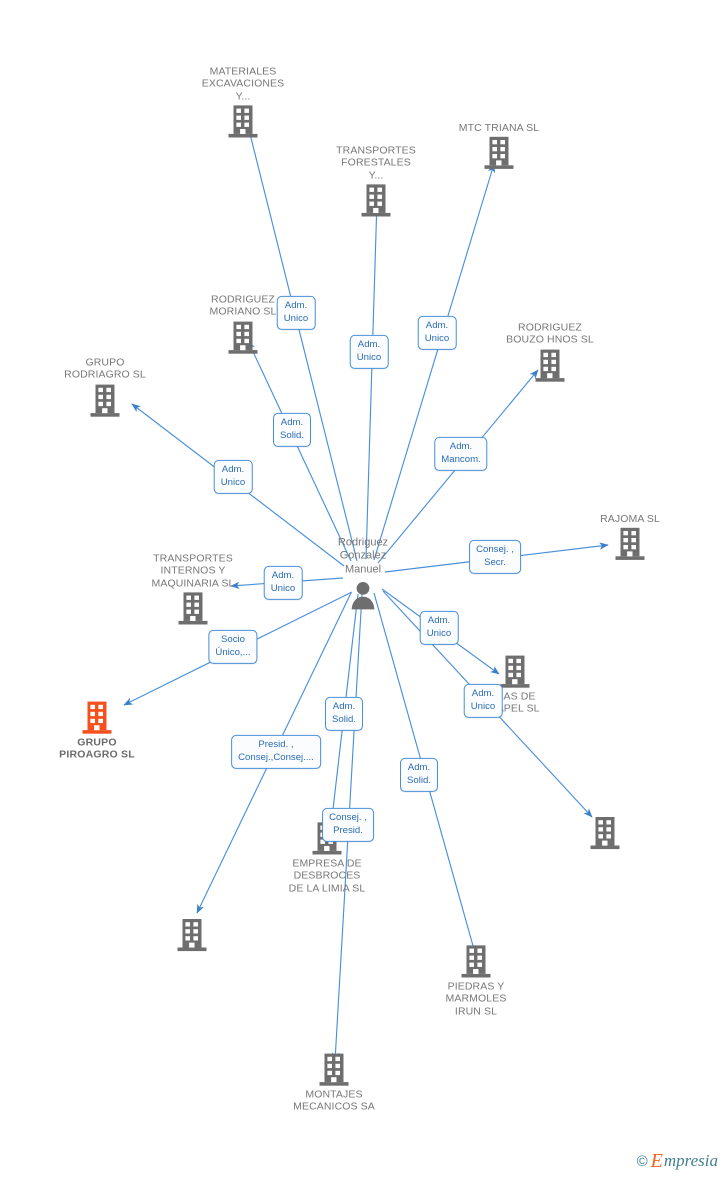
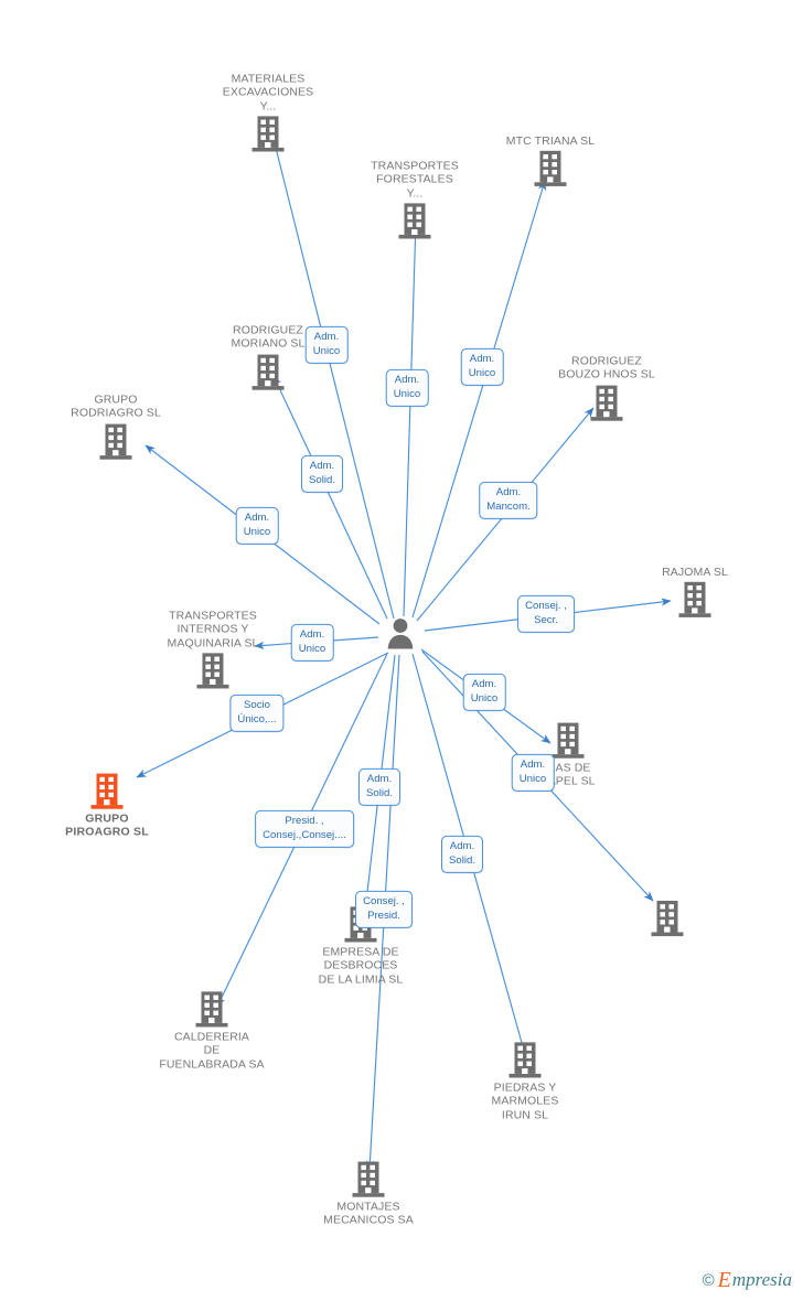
  MATERIALES
  EXCAVACIONES
  Y...
  TRANSPORTES
  FORESTALES
  Y...
  MTC TRIANA SL
  RODRIGUEZ
  MORIANO SL
  RODRIGUEZ
  BOUZO HNOS SL
  GRUPO
  RODRIAGRO SL
  RAJOMA SL
  TRANSPORTES
  INTERNOS Y
  MAQUINARIA SL
  PEL SL
  GRUPO
  PIROAGRO SL
  EMPRESA DE
  DESBROCES
  DE LA LIMIA SL
+ CALDERERIA
+ DE
+ FUENLABRADA SA
  PIEDRAS Y
  MARMOLES
  IRUN SL
  MONTAJES
  MECANICOS SA
- Rodriguez
- Gonzalez
- Manuel
  Adm.
  Solid.
  Adm.
  Unico
  Adm.
  Unico
  Adm.
  Unico
  Adm.
  Mancom.
  Adm.
  Unico
  Consej. ,
  Secr.
  Adm.
  Unico
  Adm.
  Unico
  Socio
  Único,...
  Adm.
  Unico
  Consej. ,
  Presid.
  Presid. ,
  Consej.,Consej....
  Adm.
  Solid.
  Adm.
  Solid.
  ©
  E
  mpresia
